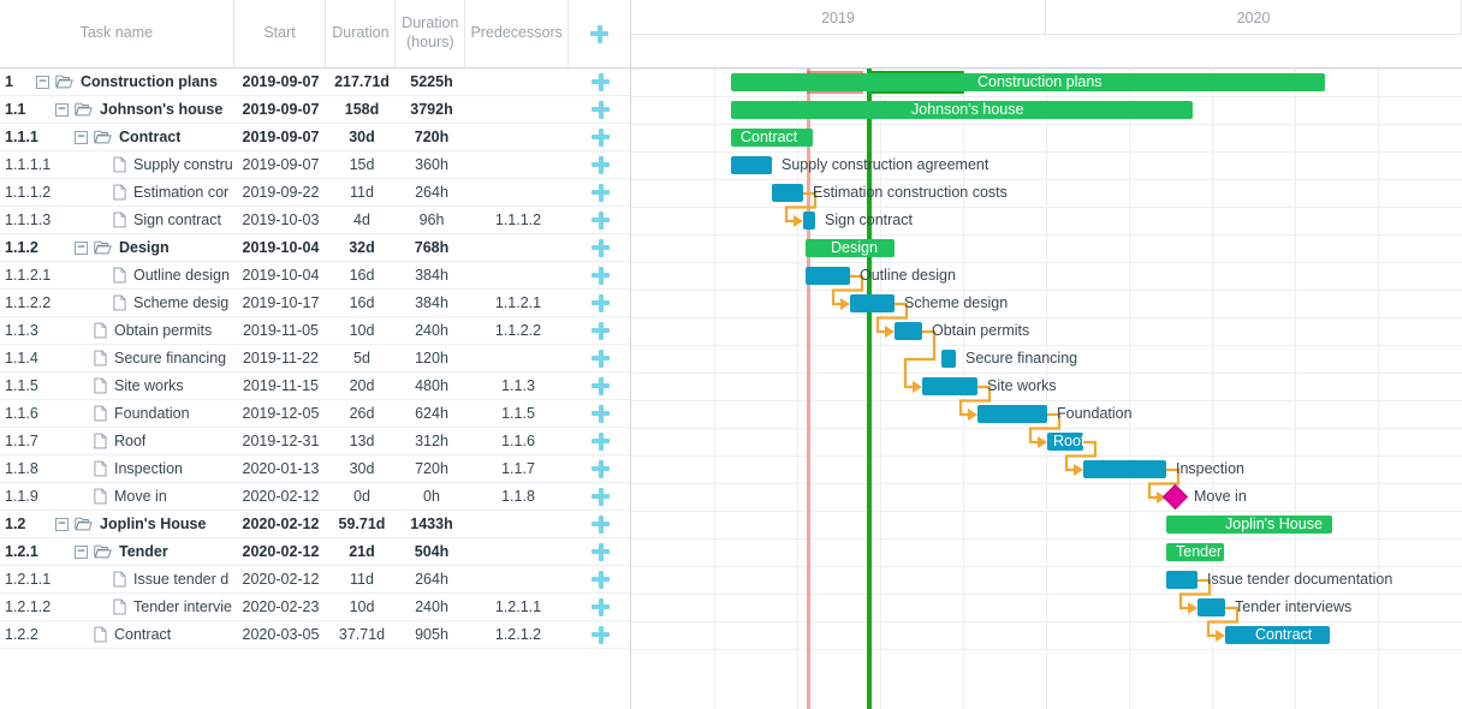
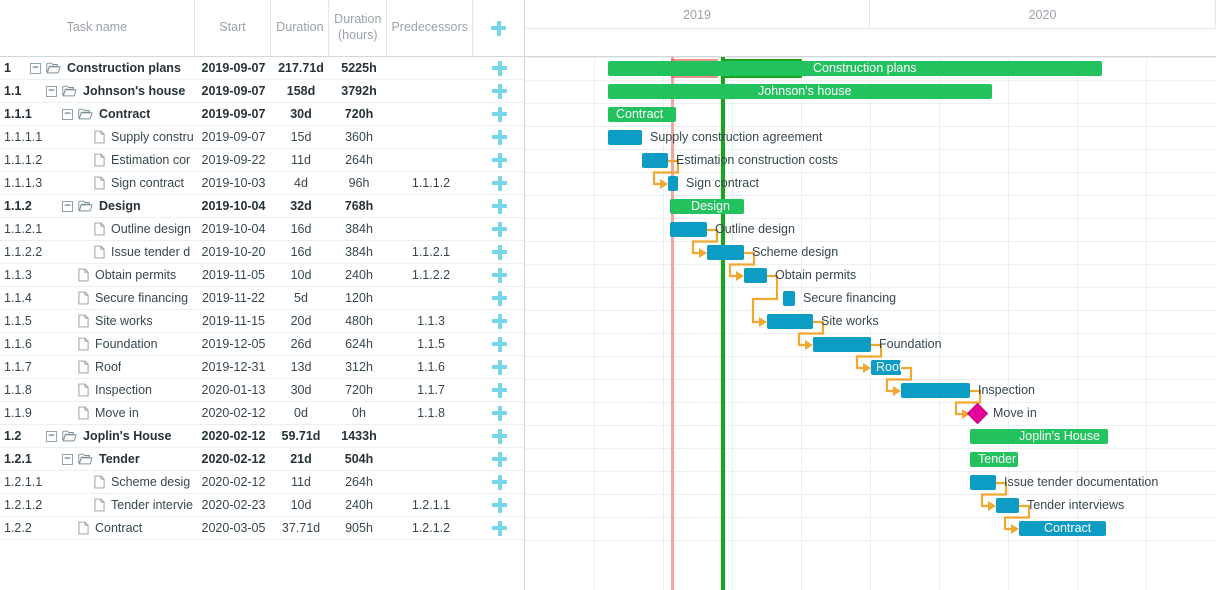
  Task name
  Start
  Duration
  Duration
  (hours)
  Predecessors
  1
  −
  Construction plans
  2019-09-07
  217.71d
  5225h
  1.1
  −
  Johnson's house
  2019-09-07
  158d
  3792h
  1.1.1
  −
  Contract
  2019-09-07
  30d
  720h
  1.1.1.
  Supply constru
  2019-09-07
  15d
  360h
  1.1.1.
  Estimation cor
  2019-09-22
  11d
  264h
  1.1.1.
  Sign contract
  2019-10-03
  4d
  96h
  1.1.1.2
  1.1.2
  −
  Design
  2019-10-04
  32d
  768h
  1.1.2.
  Outline design
  2019-10-04
  16d
  384h
  1.1.2.
- Scheme desig
+ Issue tender d
- 2019-10-17
+ 2019-10-20
  16d
  384h
  1.1.2.1
  1.1.3
  Obtain permits
  2019-11-05
  10d
  240h
  1.1.2.2
  1.1.4
  Secure financing
  2019-11-22
  5d
  120h
  1.1.5
  Site works
  2019-11-15
  20d
  480h
  1.1.3
  1.1.6
  Foundation
  2019-12-05
  26d
  624h
  1.1.5
  1.1.7
  Roof
  2019-12-31
  13d
  312h
  1.1.6
  1.1.8
  Inspection
  2020-01-13
  30d
  720h
  1.1.7
  1.1.9
  Move in
  2020-02-12
  0d
  0h
  1.1.8
  1.2
  −
  Joplin's House
  2020-02-12
  59.71d
  1433h
  1.2.1
  −
  Tender
  2020-02-12
  21d
  504h
  1.2.1.
- Issue tender d
+ Scheme desig
  2020-02-12
  11d
  264h
  1.2.1.
  Tender intervie
  2020-02-23
  10d
  240h
  1.2.1.1
  1.2.2
  Contract
  2020-03-05
  37.71d
  905h
  1.2.1.2
  2019
  2020
  Construction plans
  Johnson's house
  Contract
  Supply construction agreement
  Estimation construction costs
  Sign contract
  Design
  Outline design
  Scheme design
  Obtain permits
  Secure financing
  Site works
  Foundation
  Roof
  Inspection
  Move in
  Joplin's House
  Tender
  Issue tender documentation
  Tender interviews
  Contract
